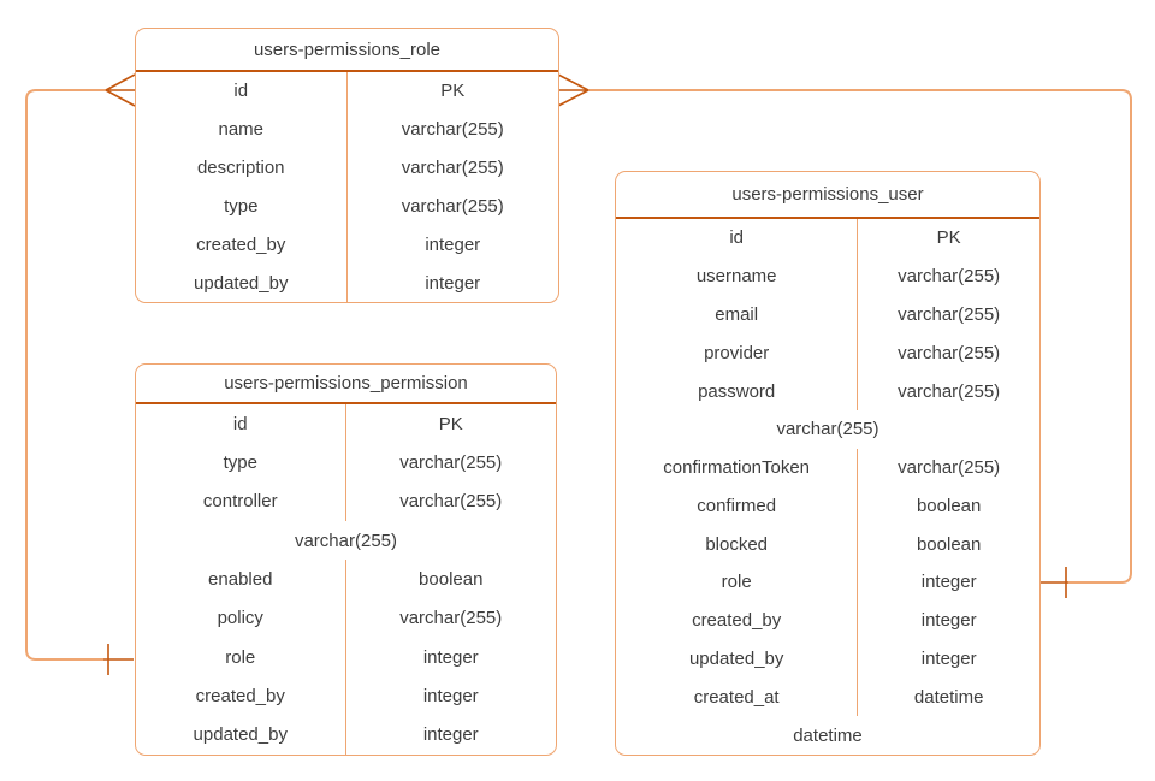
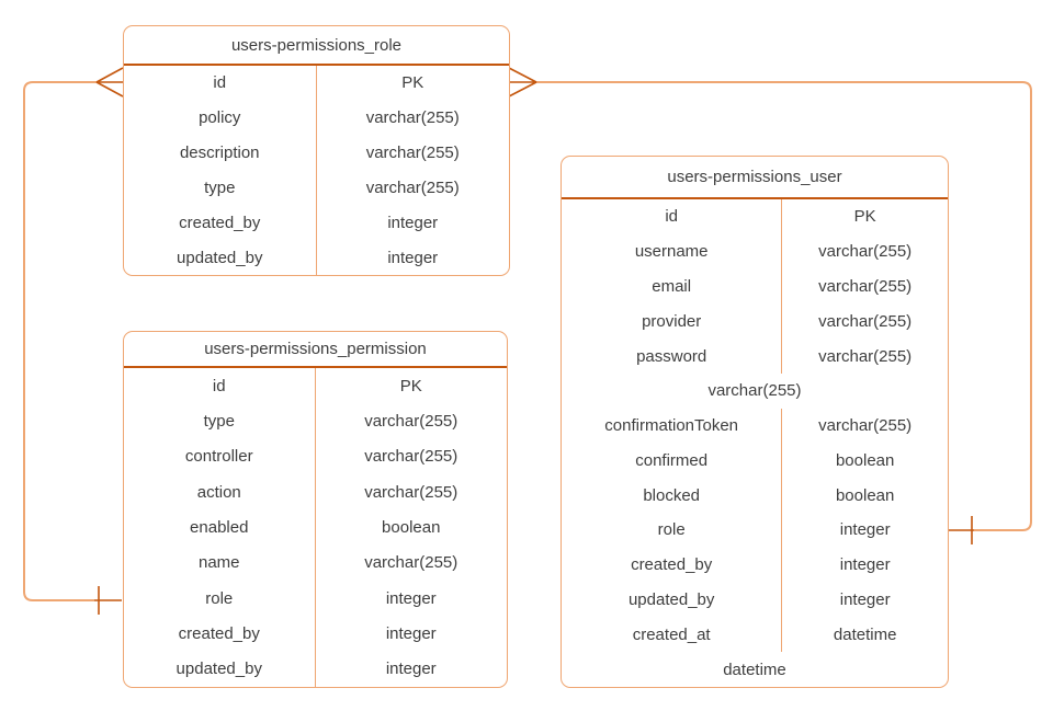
  users-permissions_role
  id
  PK
- name
+ policy
  varchar(255)
  description
  varchar(255)
  type
  varchar(255)
  created_by
  integer
  updated_by
  integer
  users-permissions_permission
  id
  PK
  type
  varchar(255)
  controller
  varchar(255)
+ action
  varchar(255)
  enabled
  boolean
- policy
+ name
  varchar(255)
  role
  integer
  created_by
  integer
  updated_by
  integer
  users-permissions_user
  id
  PK
  username
  varchar(255)
  email
  varchar(255)
  provider
  varchar(255)
  password
  varchar(255)
  varchar(255)
  confirmationToken
  varchar(255)
  confirmed
  boolean
  blocked
  boolean
  role
  integer
  created_by
  integer
  updated_by
  integer
  created_at
  datetime
  datetime
